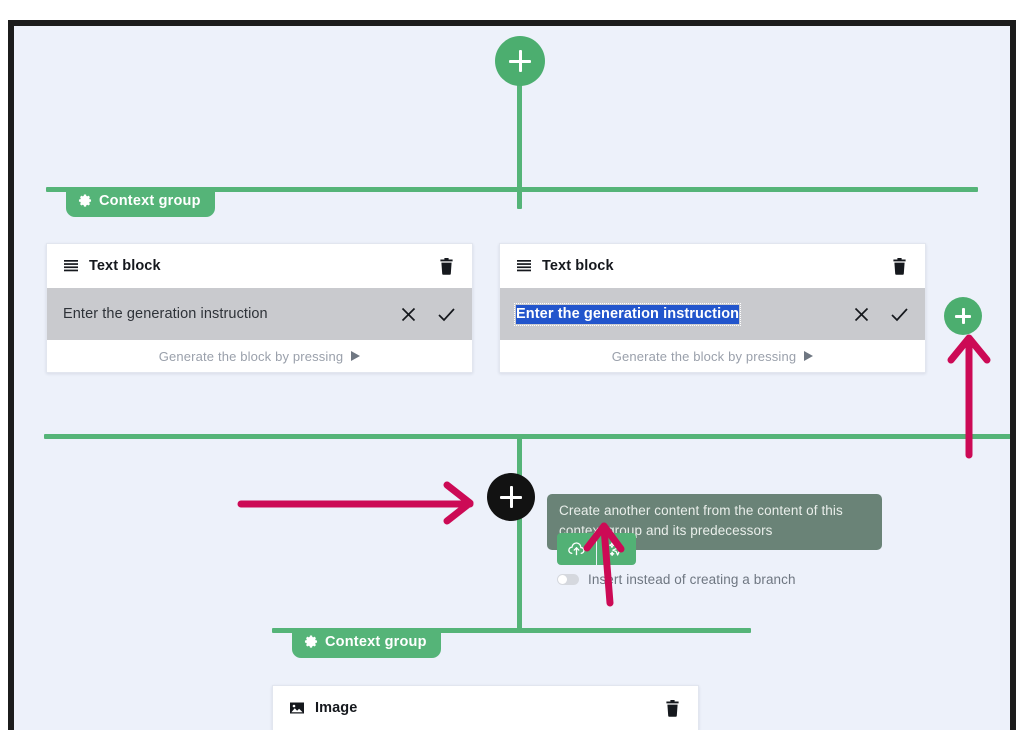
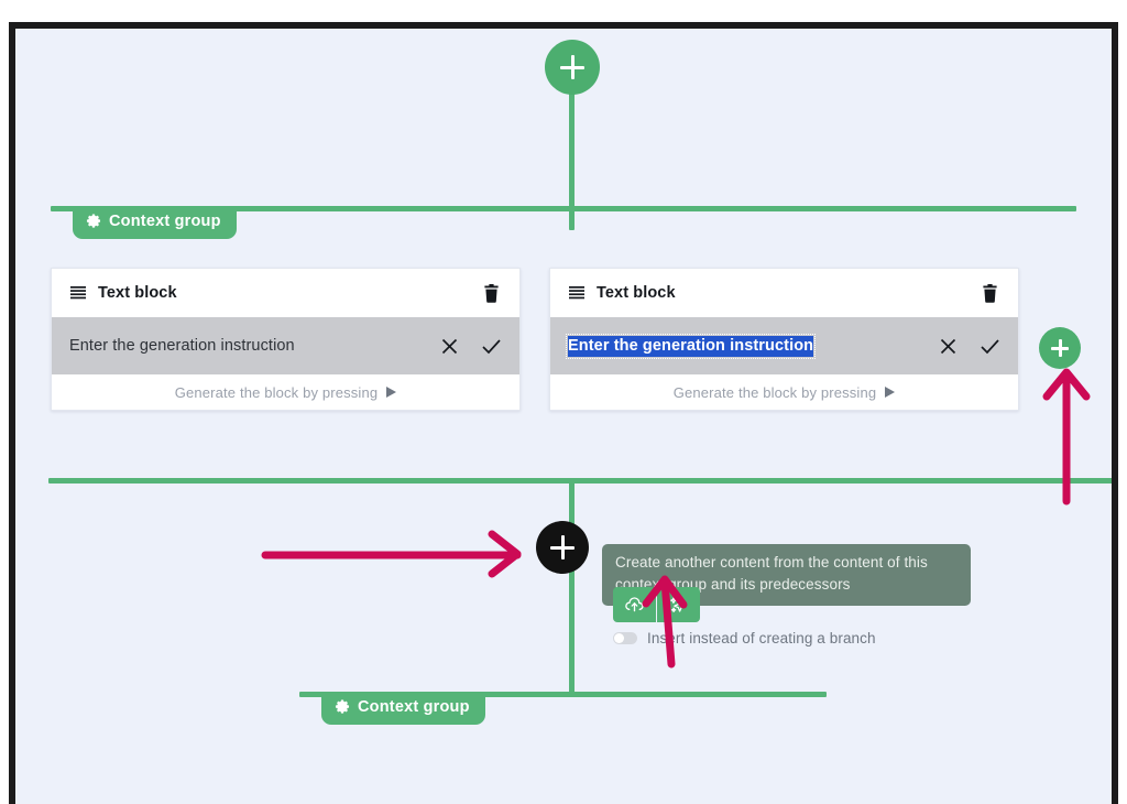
  Context group
  Context group
  Text block
  Enter the generation instruction
  Generate the block by pressing
  Text block
  Enter the generation instruction
  Generate the block by pressing
- Image
  Create another content from the content of this contexroup and its predecessors
  Insrt instead of creating a branch
